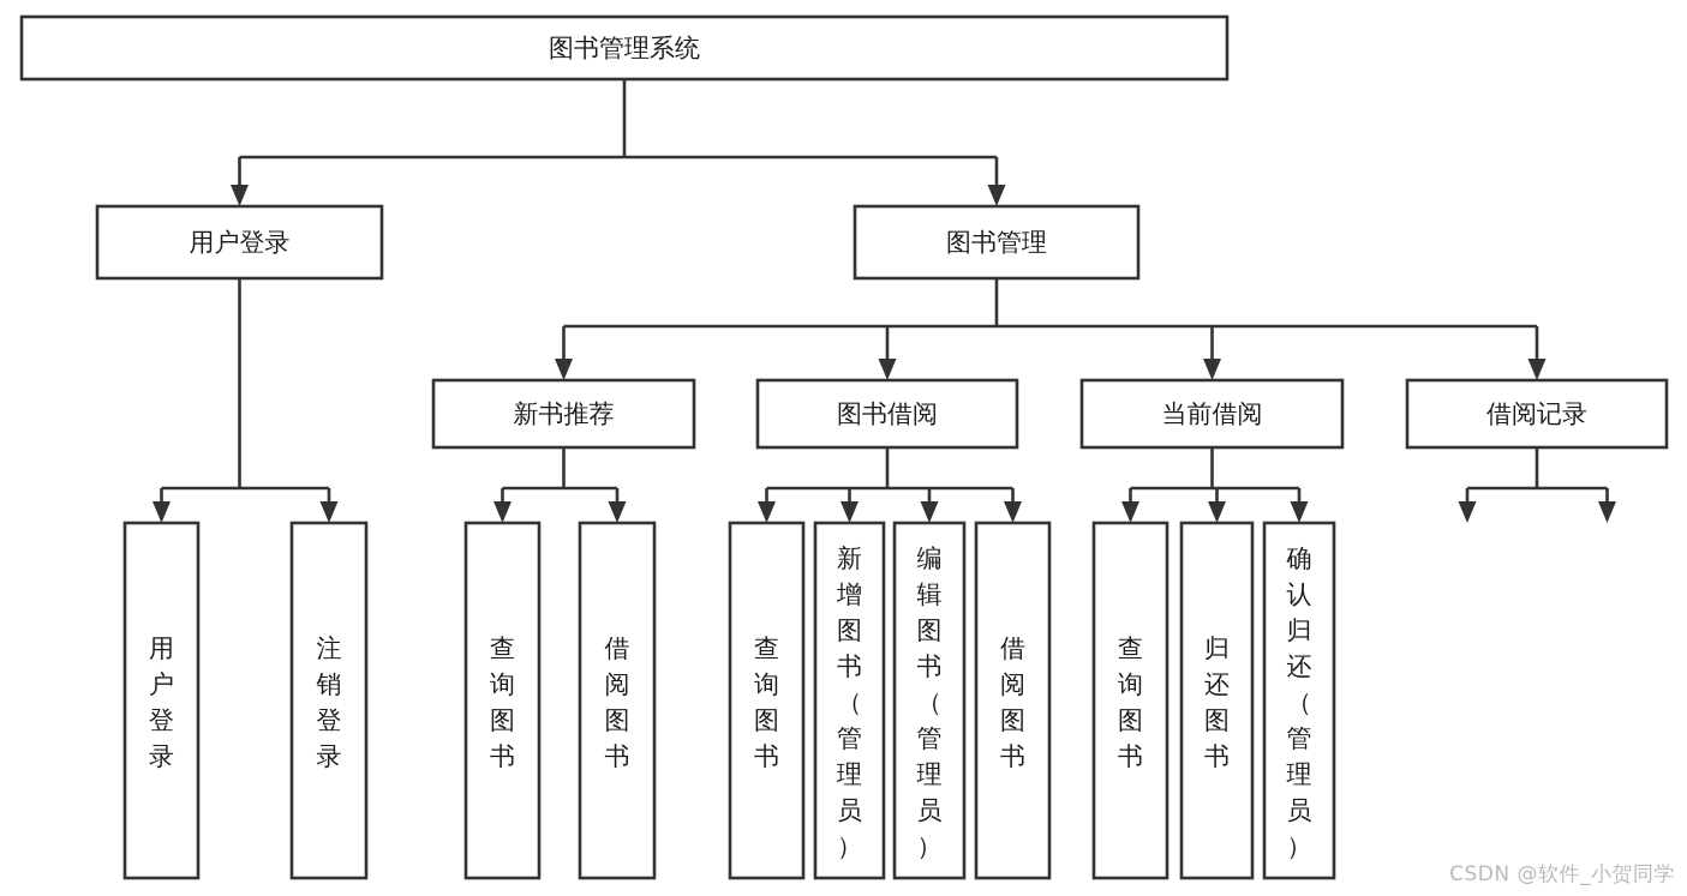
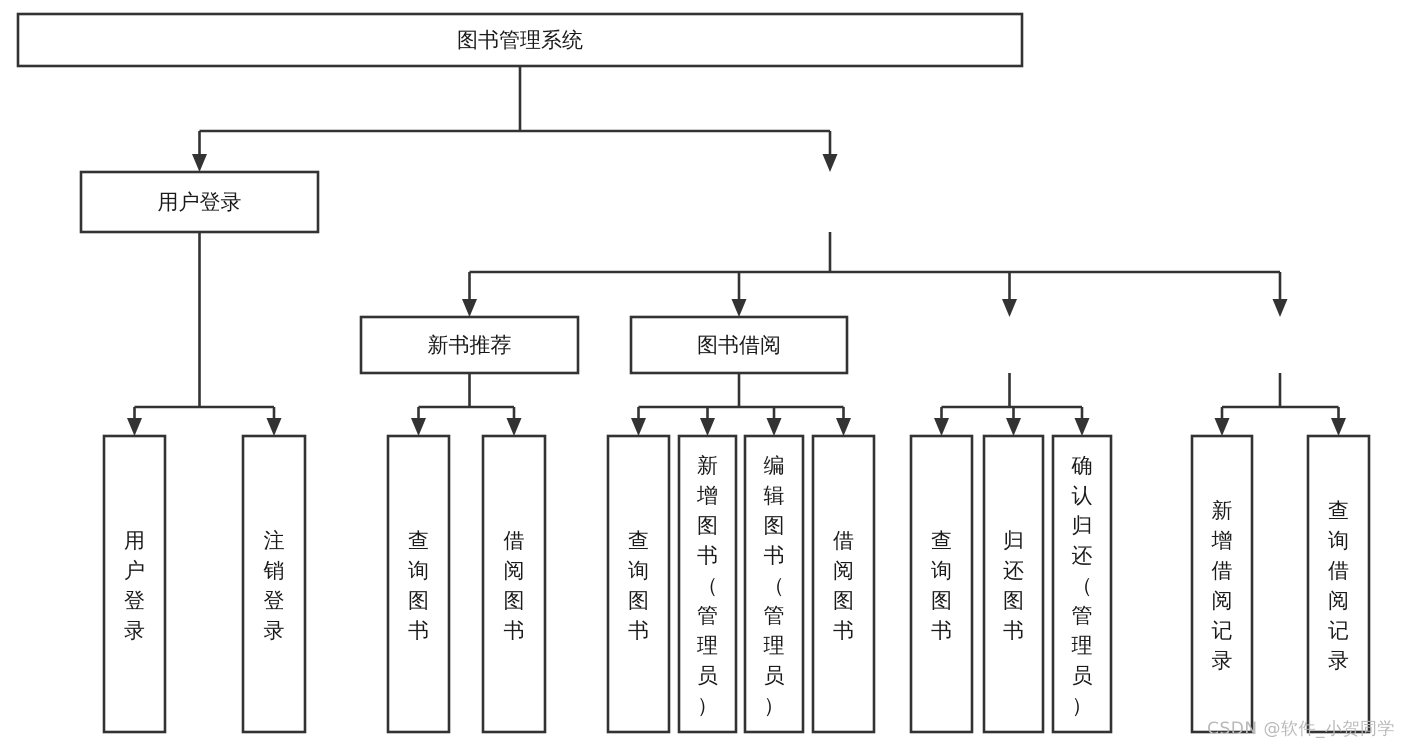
  图书管理系统
  用户登录
- 图书管理
  新书推荐
  图书借阅
- 当前借阅
- 借阅记录
  用户登录
  注销登录
  查询图书
  借阅图书
  查询图书
  新增图书（管理员）
  编辑图书（管理员）
  借阅图书
  查询图书
  归还图书
  确认归还（管理员）
+ 新增借阅记录
+ 查询借阅记录
  CSDN @软件_小贺同学
